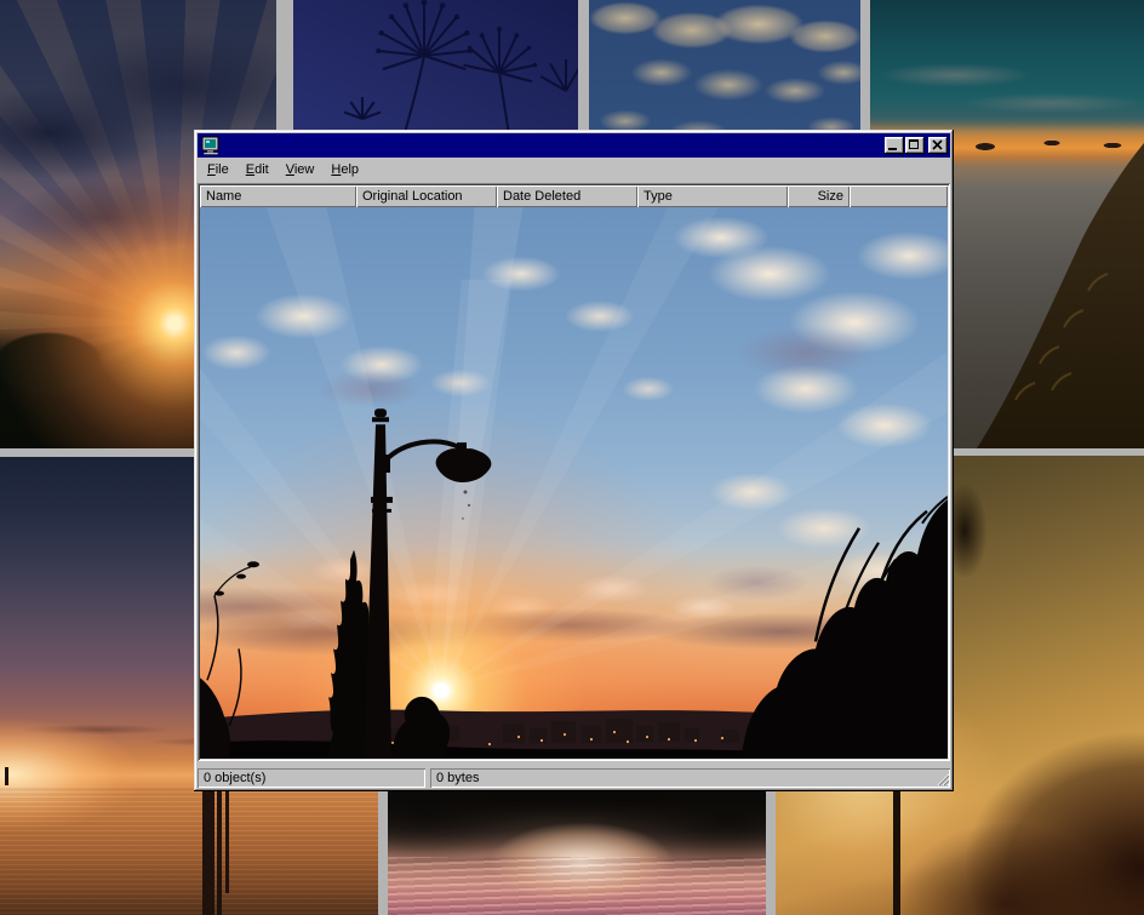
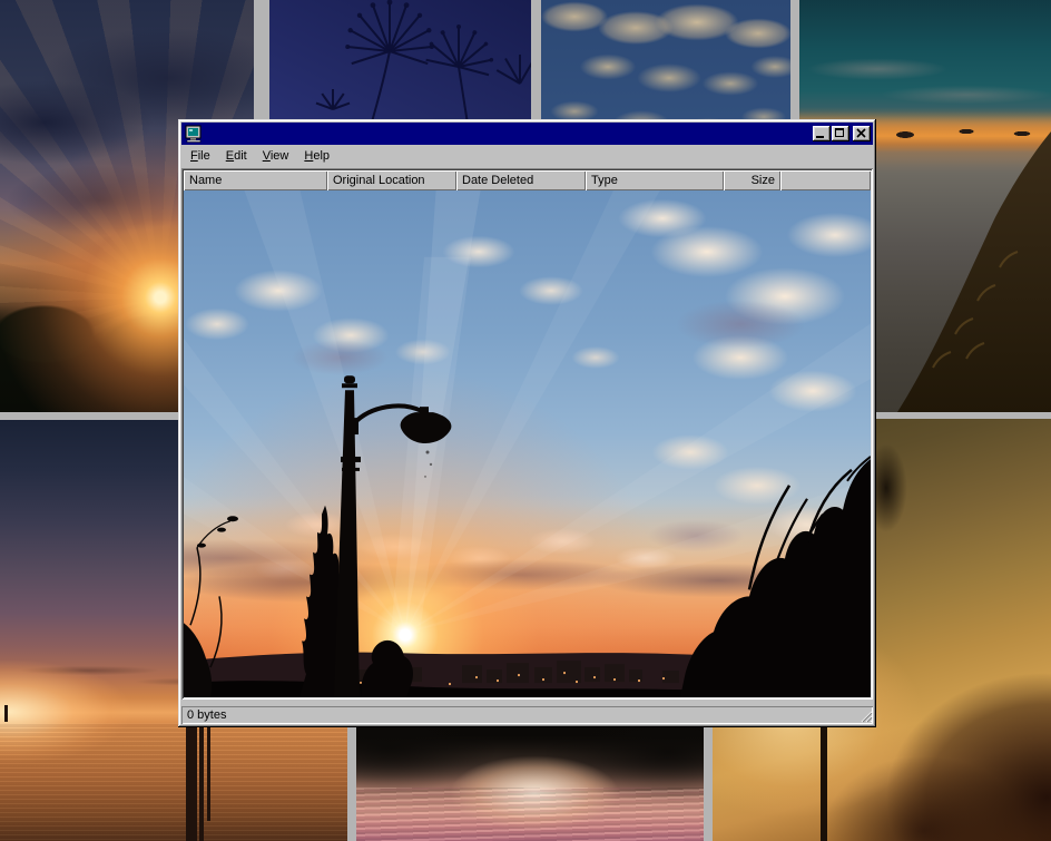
  File
  Edit
  View
  Help
  Name
  Original Location
  Date Deleted
  Type
  Size
- 0 object(s)
  0 bytes
